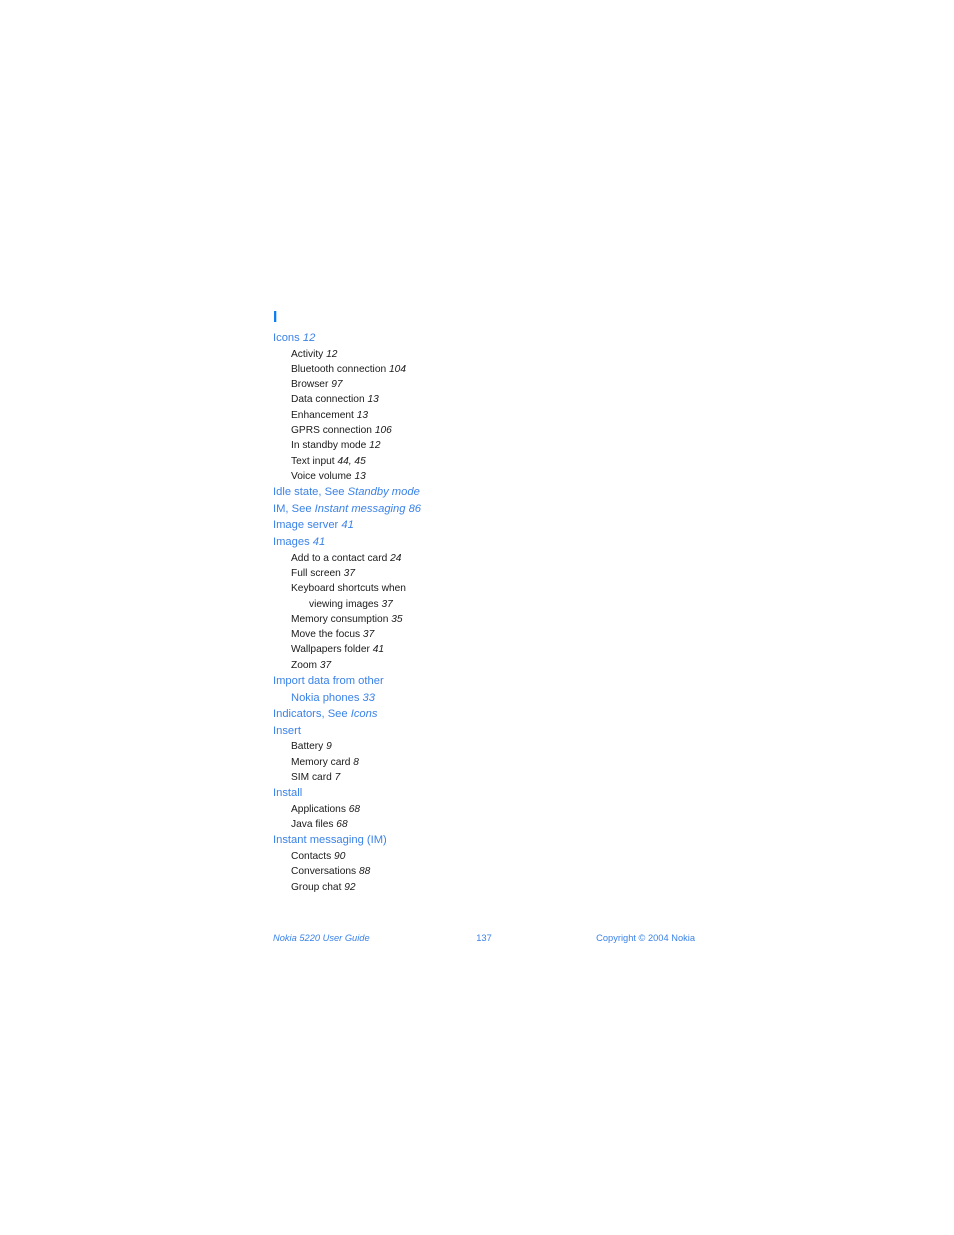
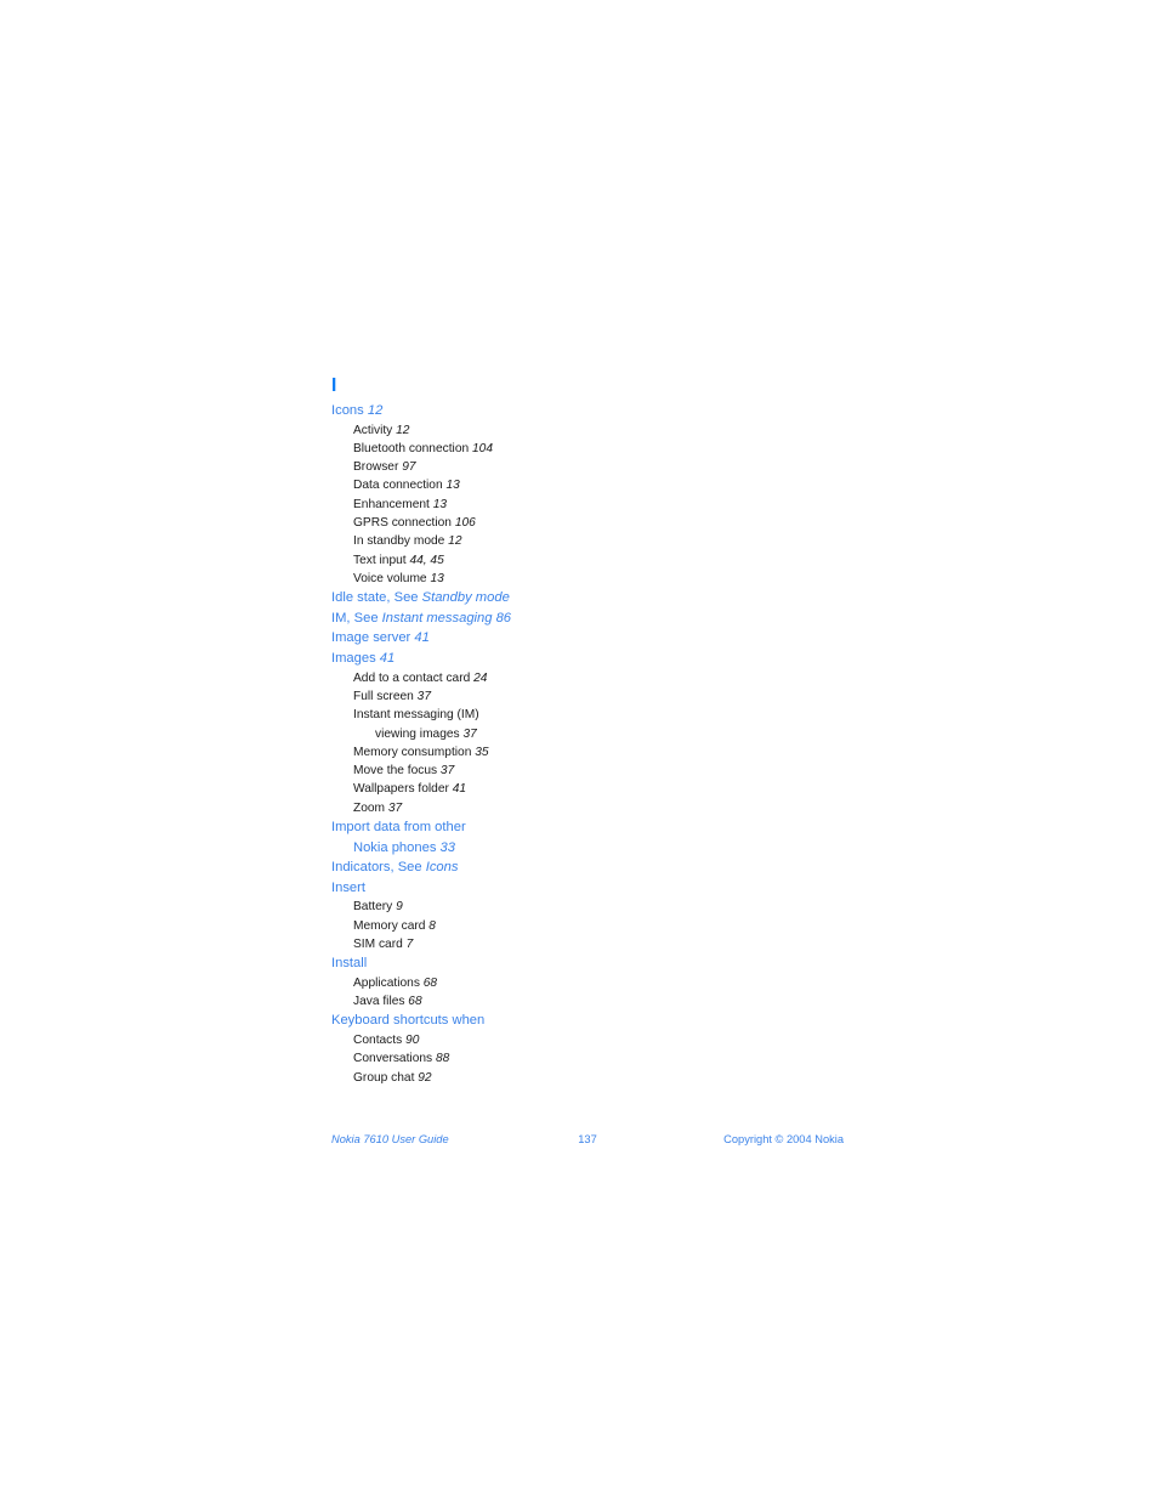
  I
  Icons 12
  Activity 12
  Bluetooth connection 104
  Browser 97
  Data connection 13
  Enhancement 13
  GPRS connection 106
  In standby mode 12
  Text input 44, 45
  Voice volume 13
  Idle state, See Standby mode
  IM, See Instant messaging 86
  Image server 41
  Images 41
  Add to a contact card 24
  Full screen 37
- Keyboard shortcuts when
+ Instant messaging (IM)
  viewing images 37
  Memory consumption 35
  Move the focus 37
  Wallpapers folder 41
  Zoom 37
  Import data from other
  Nokia phones 33
  Indicators, See Icons
  Insert
  Battery 9
  Memory card 8
  SIM card 7
  Install
  Applications 68
  Java files 68
- Instant messaging (IM)
+ Keyboard shortcuts when
  Contacts 90
  Conversations 88
  Group chat 92
- Nokia 5220 User Guide
+ Nokia 7610 User Guide
  137
  Copyright © 2004 Nokia
